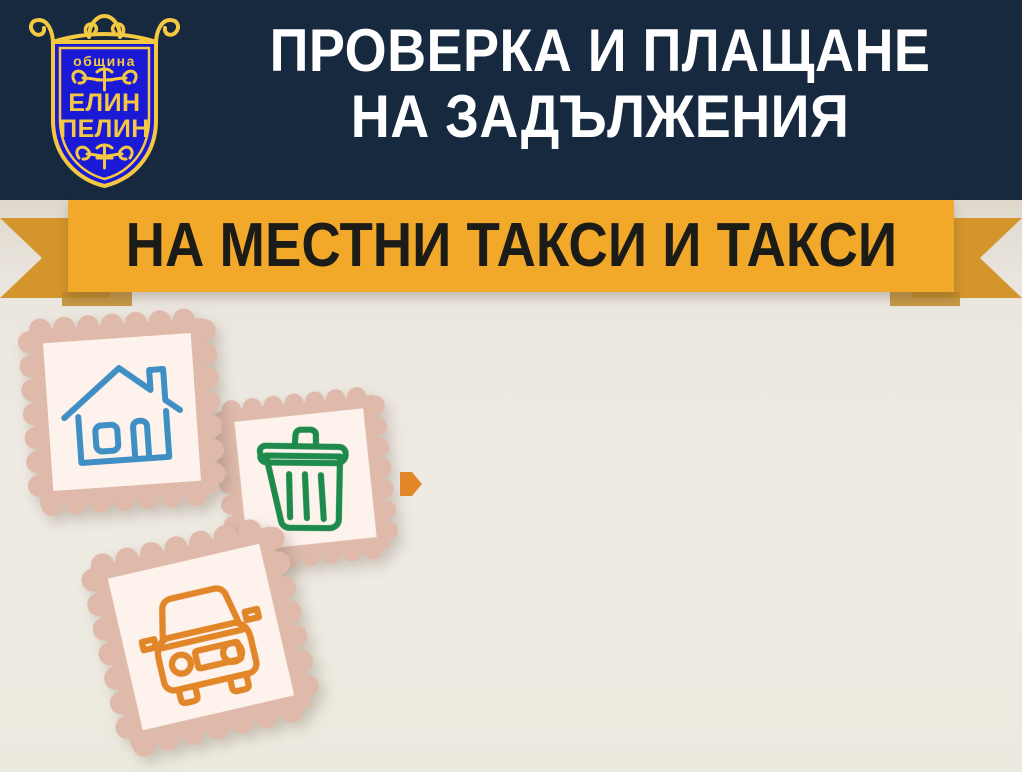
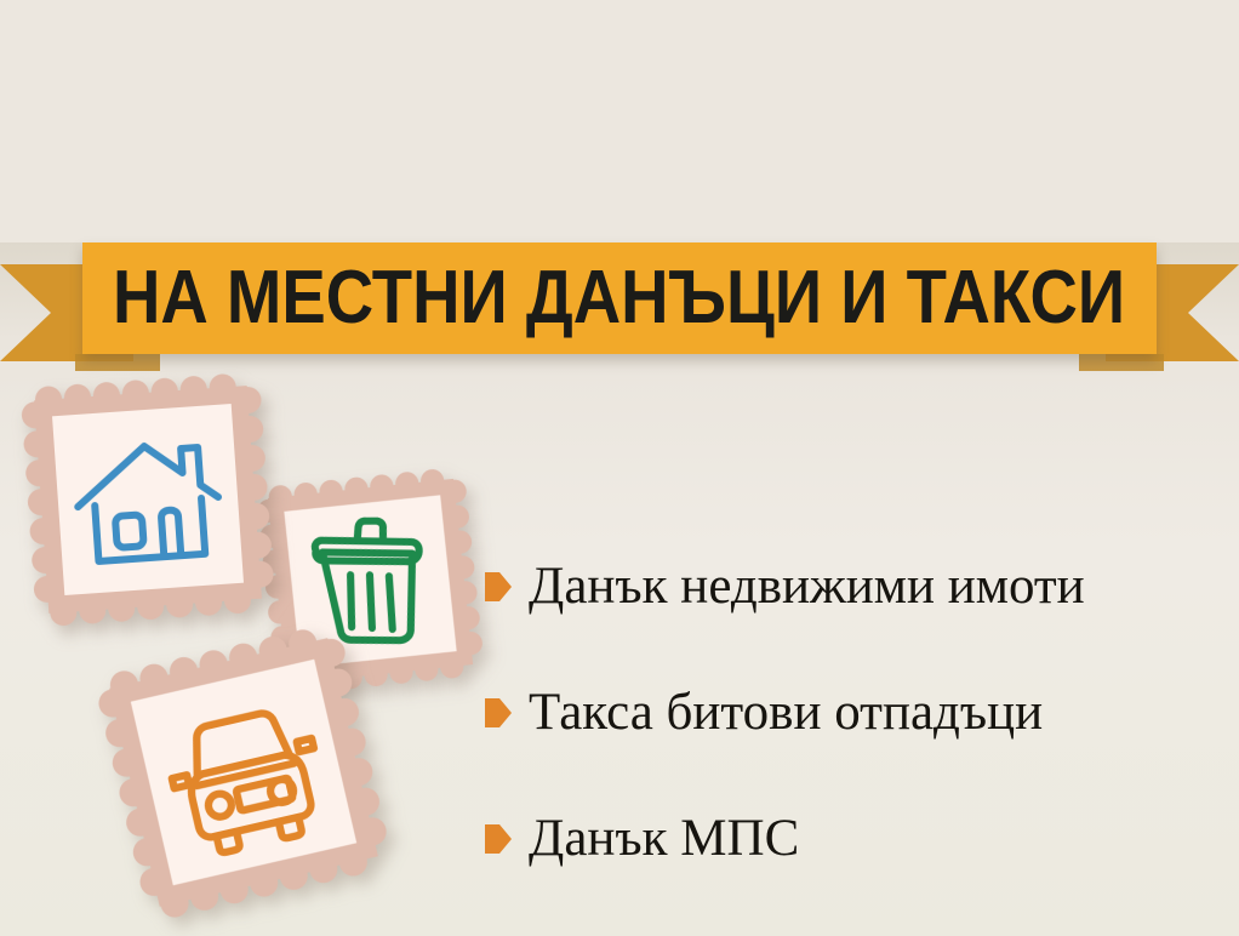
- община
- ЕЛИН
- ПЕЛИН
- ПРОВЕРКА И ПЛАЩАНЕ
- НА ЗАДЪЛЖЕНИЯ
- НА МЕСТНИ ТАКСИ И ТАКСИ
+ НА МЕСТНИ ДАНЪЦИ И ТАКСИ
+ Данък недвижими имоти
+ Такса битови отпадъци
+ Данък МПС
